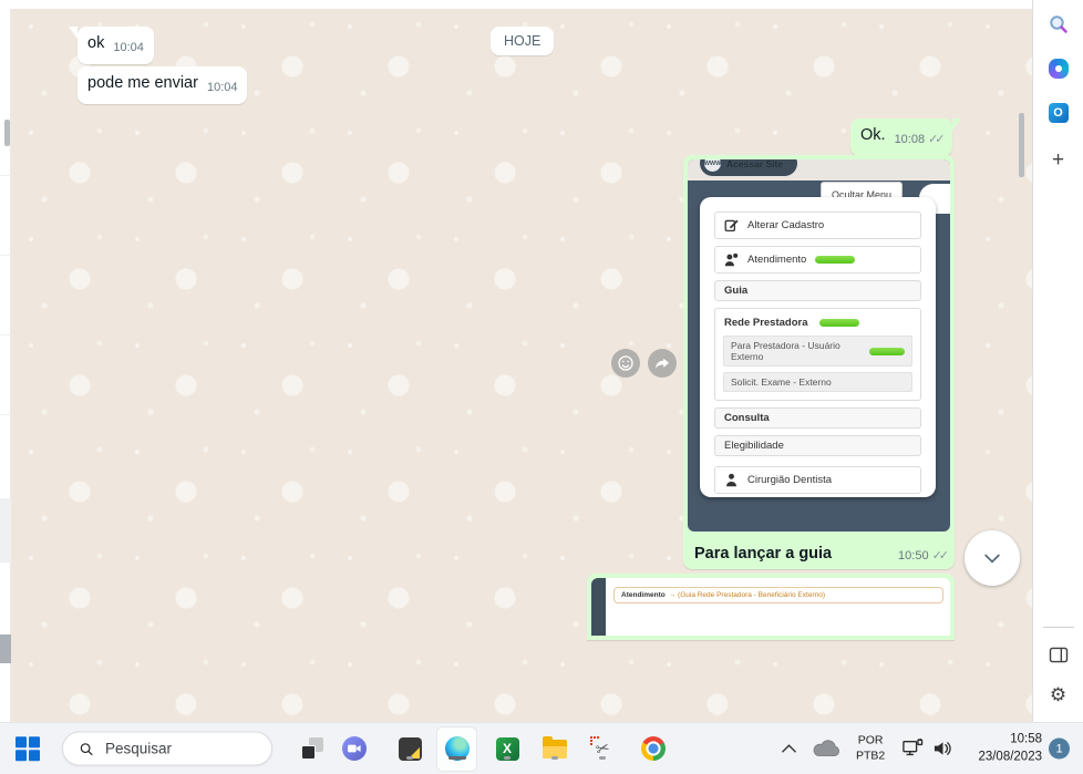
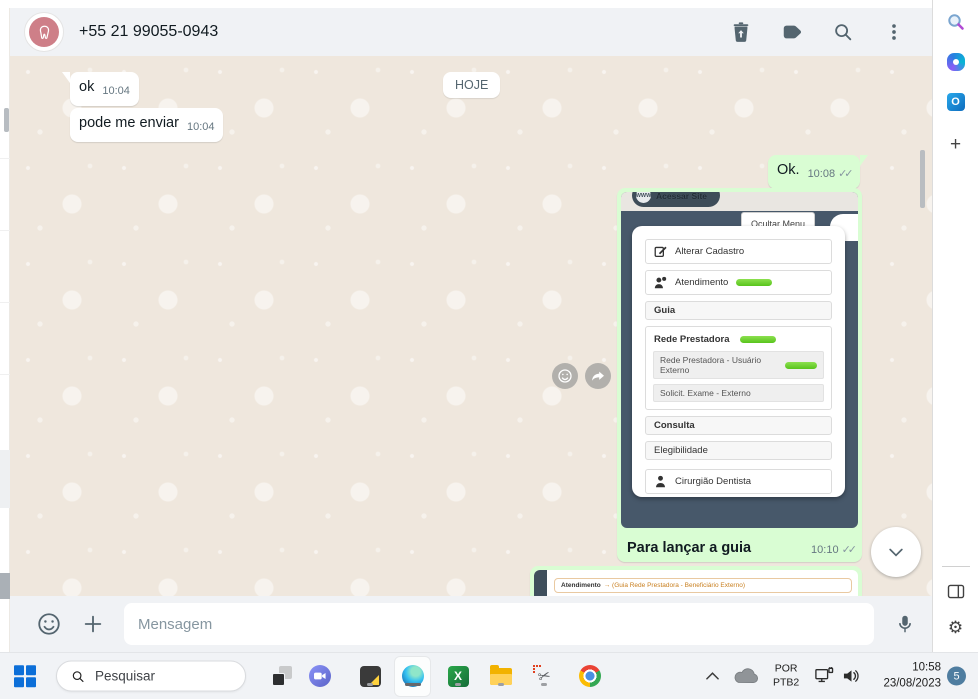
+ +55 21 99055-0943
  HOJE
  ok 10:04
  pode me enviar 10:04
  Ok. 10:08 ✓✓
  Acessar Site
  Ocultar Menu
  Alterar Cadastro
  Atendimento
  Guia
  Rede Prestadora
- Para Prestadora - Usuário Externo
+ Rede Prestadora - Usuário Externo
  Solicit. Exame - Externo
  Consulta
  Elegibilidade
  Cirurgião Dentista
  Para lançar a guia
- 10:50 ✓✓
+ 10:10 ✓✓
+ Mensagem
  O
  +
  ⚙
  Pesquisar
  X
  POR
  PTB2
  10:58
  23/08/2023
- 1
+ 5
